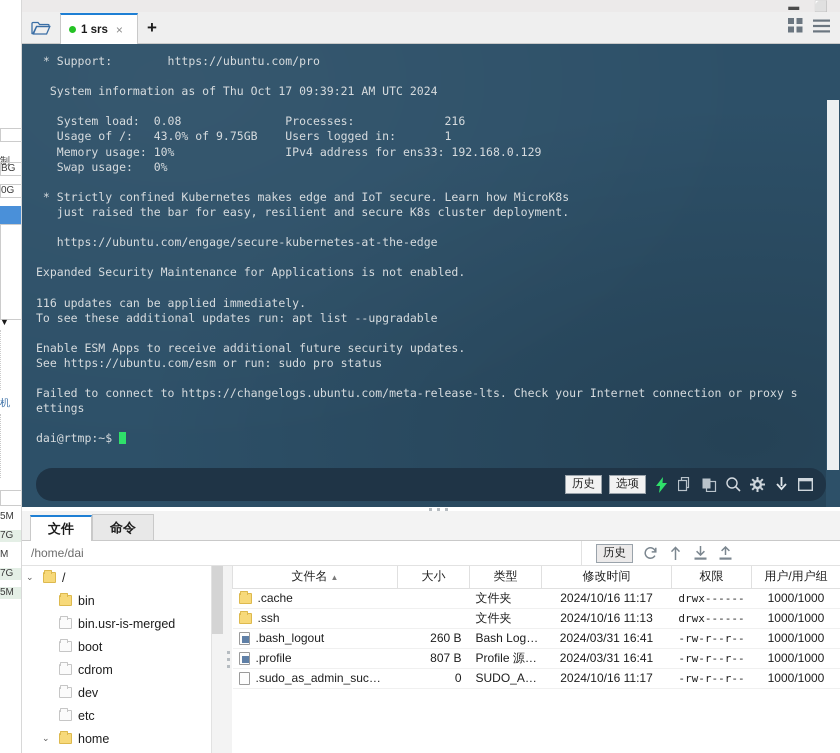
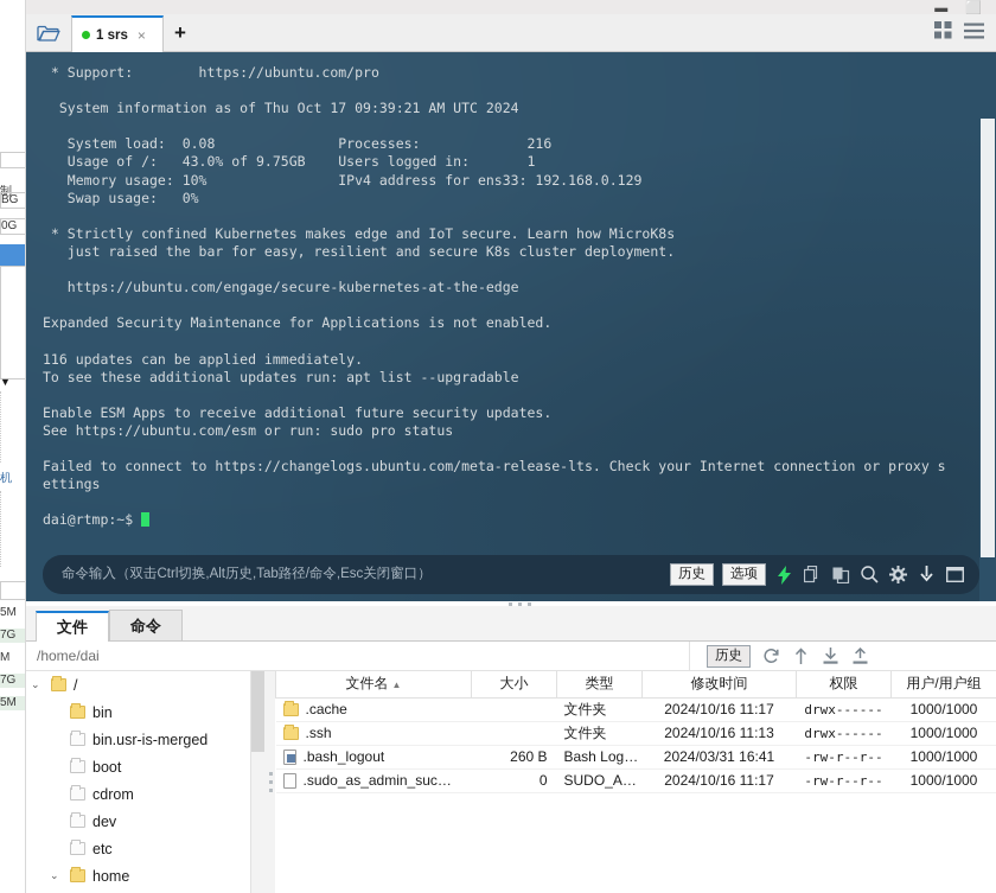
  制
  BG
  0G
  ▼
  机
  5M
  7G
  M
  7G
  5M
  ▬ ⬜
  1 srs
  ×
  +
  * Support: https://ubuntu.com/pro
  System information as of Thu Oct 17 09:39:21 AM UTC 2024
  System load: 0.08 Processes: 216
  Usage of /: 43.0% of 9.75GB Users logged in: 1
  Memory usage: 10% IPv4 address for ens33: 192.168.0.129
  Swap usage: 0%
  * Strictly confined Kubernetes makes edge and IoT secure. Learn how MicroK8s
  just raised the bar for easy, resilient and secure K8s cluster deployment.
  https://ubuntu.com/engage/secure-kubernetes-at-the-edge
  Expanded Security Maintenance for Applications is not enabled.
  116 updates can be applied immediately.
  To see these additional updates run: apt list --upgradable
  Enable ESM Apps to receive additional future security updates.
  See https://ubuntu.com/esm or run: sudo pro status
  Failed to connect to https://changelogs.ubuntu.com/meta-release-lts. Check your Internet connection or proxy s
  ettings
  dai@rtmp:~$
+ 命令输入（双击Ctrl切换,Alt历史,Tab路径/命令,Esc关闭窗口）
  历史
  选项
  文件
  命令
  /home/dai
  历史
  ⌄
  /
  bin
  bin.usr-is-merged
  boot
  cdrom
  dev
  etc
  ⌄
  home
  文件名 ▲	大小	类型	修改时间	权限	用户/用户组
  .cache		文件夹	2024/10/16 11:17	drwx------	1000/1000
  .ssh		文件夹	2024/10/16 11:13	drwx------	1000/1000
  .bash_logout	260 B	Bash Log…	2024/03/31 16:41	-rw-r--r--	1000/1000
- .profile	807 B	Profile 源…	2024/03/31 16:41	-rw-r--r--	1000/1000
  .sudo_as_admin_suc…	0	SUDO_A…	2024/10/16 11:17	-rw-r--r--	1000/1000
